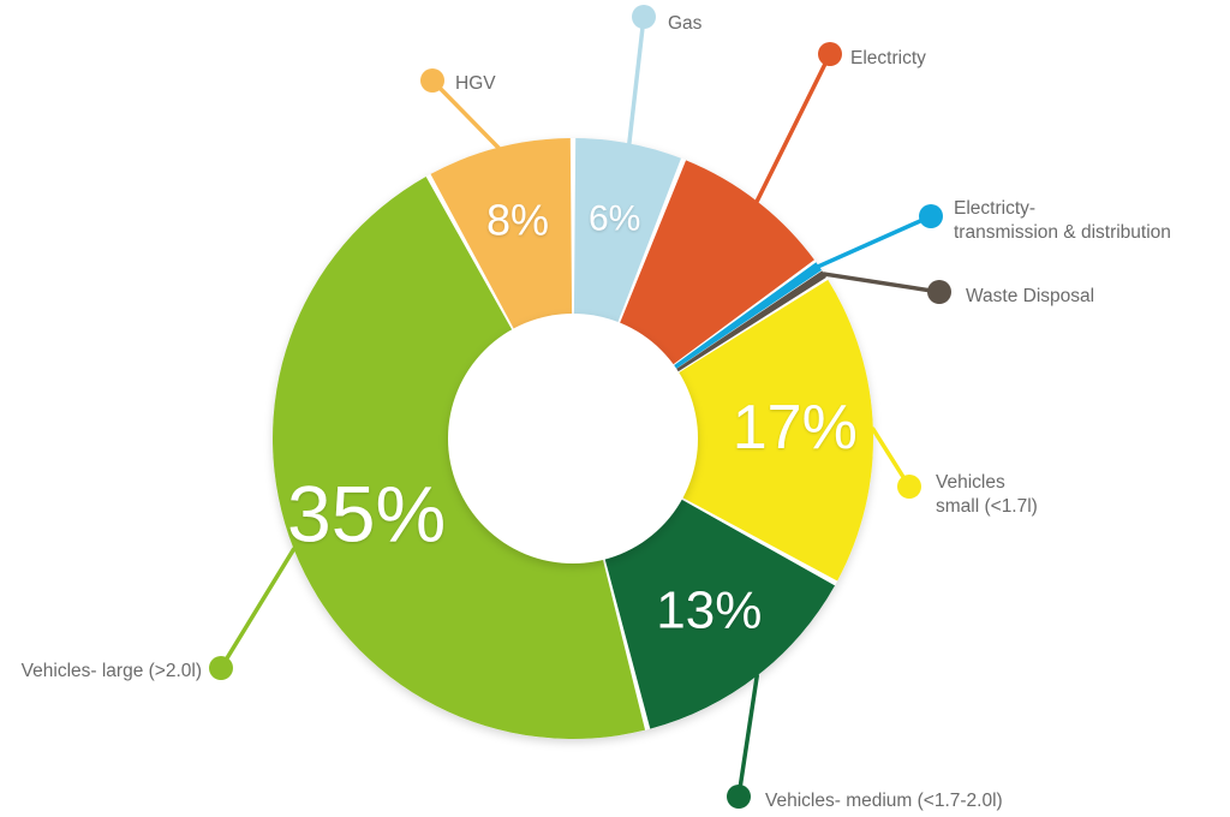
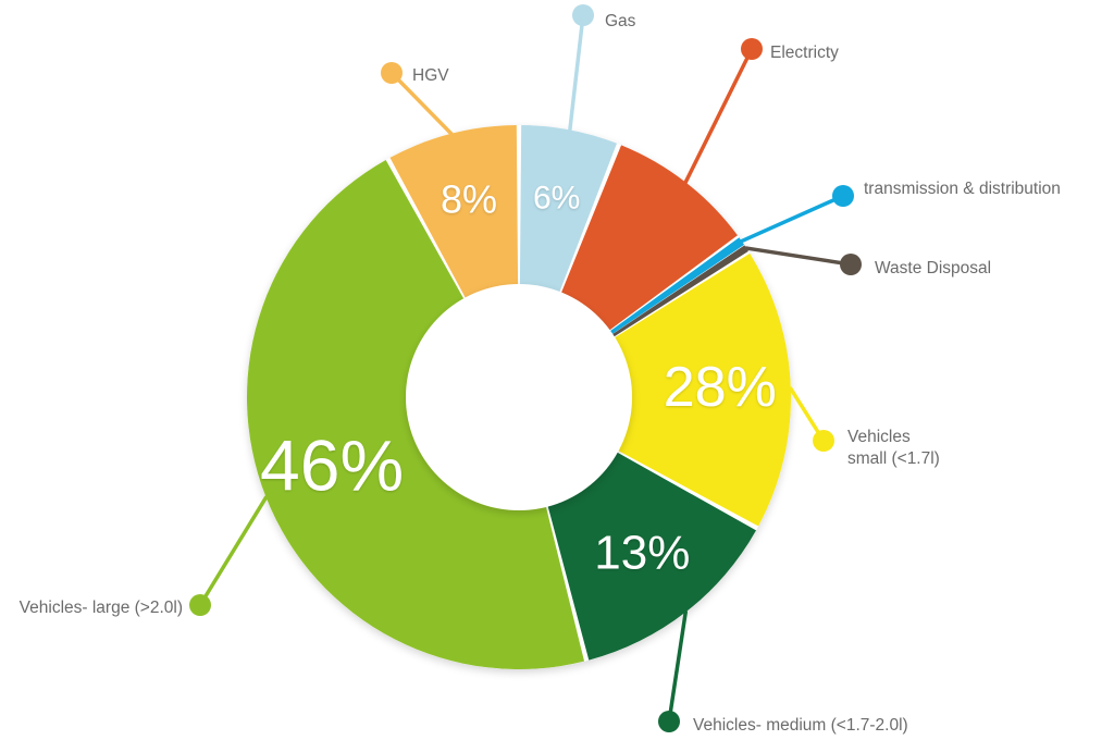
  6%
- 17%
+ 28%
  13%
- 35%
+ 46%
  8%
  Gas
  HGV
  Electricty
- Electricty-
  transmission & distribution
  Waste Disposal
  Vehicles
  small (<1.7l)
  Vehicles- medium (<1.7-2.0l)
  Vehicles- large (>2.0l)
